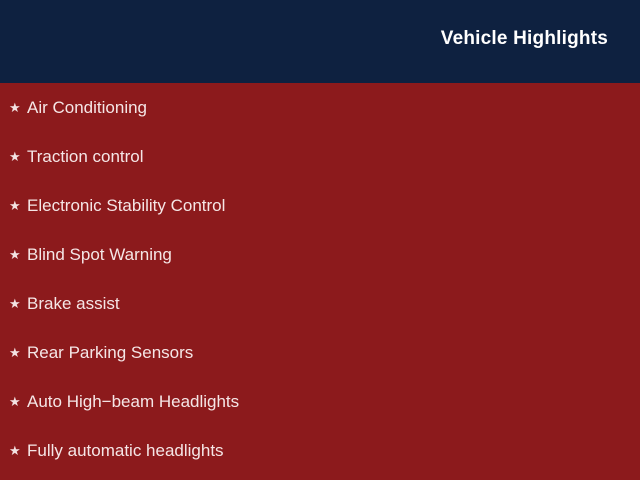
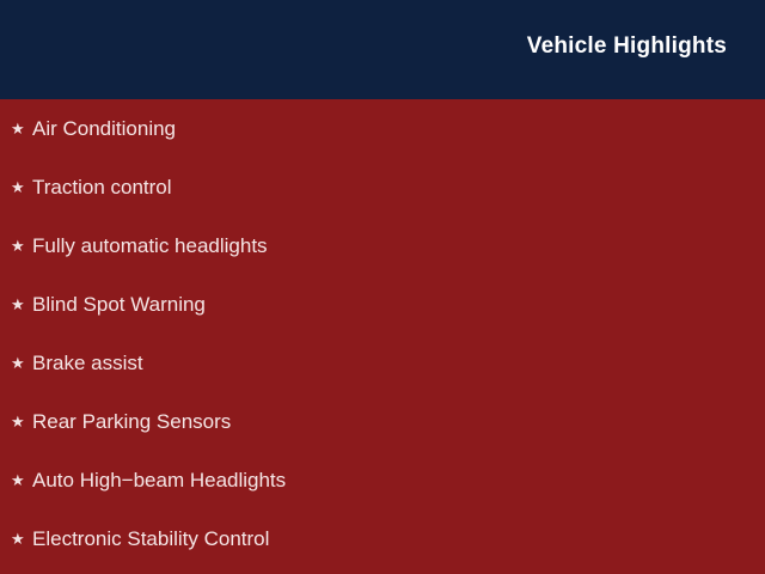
  Vehicle Highlights
  ★
  Air Conditioning
  ★
  Traction control
  ★
- Electronic Stability Control
+ Fully automatic headlights
  ★
  Blind Spot Warning
  ★
  Brake assist
  ★
  Rear Parking Sensors
  ★
  Auto High−beam Headlights
  ★
- Fully automatic headlights
+ Electronic Stability Control
